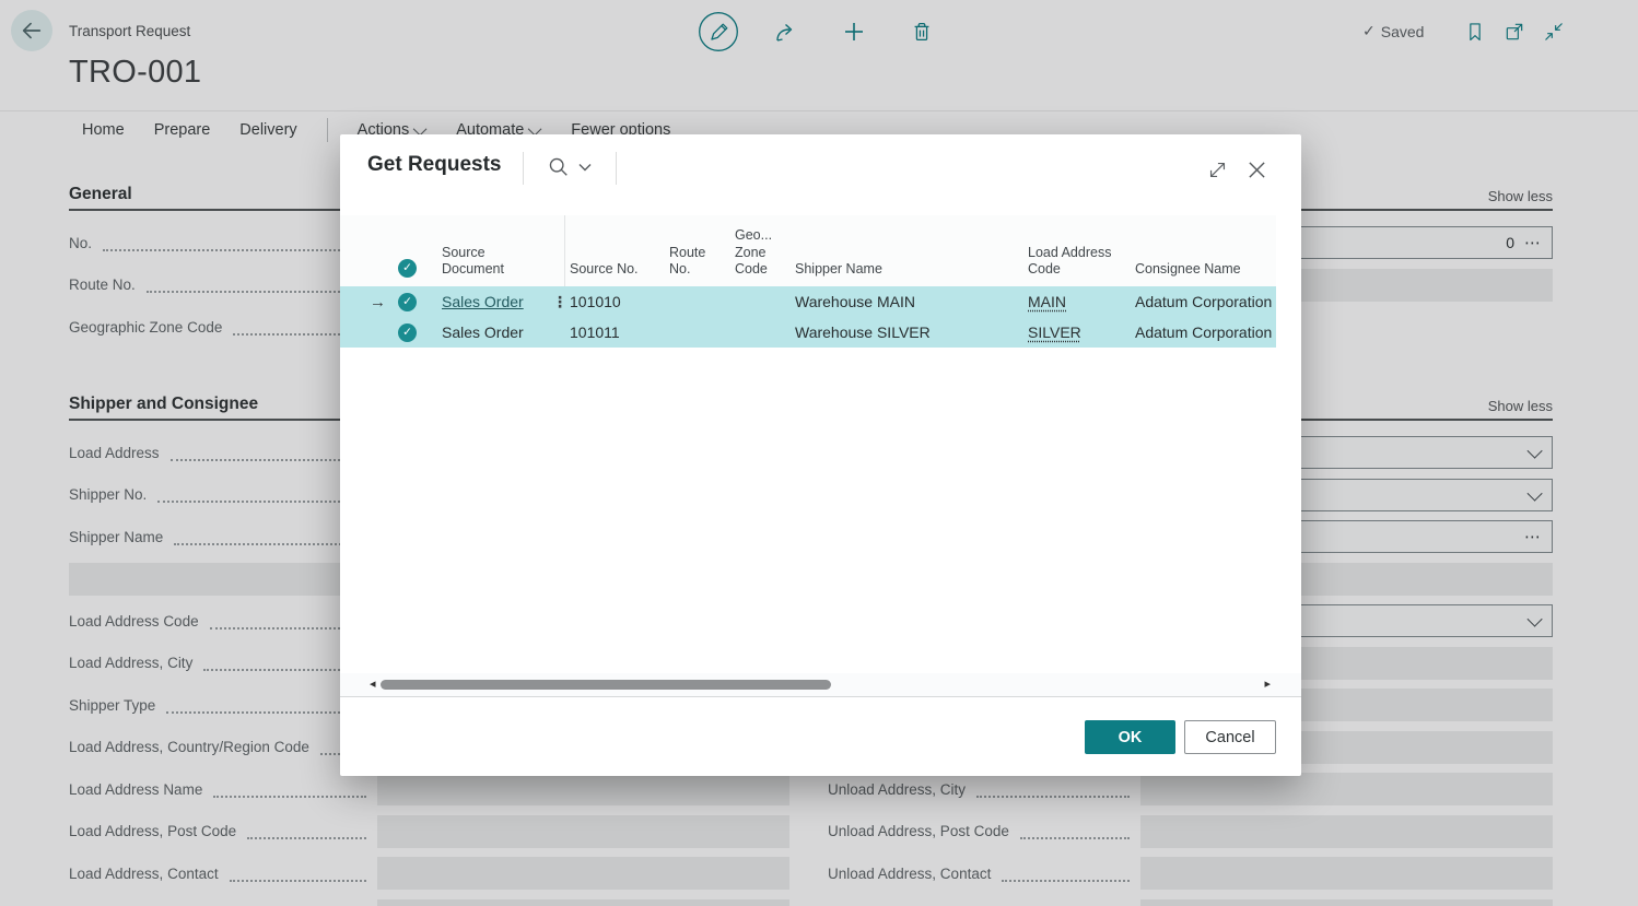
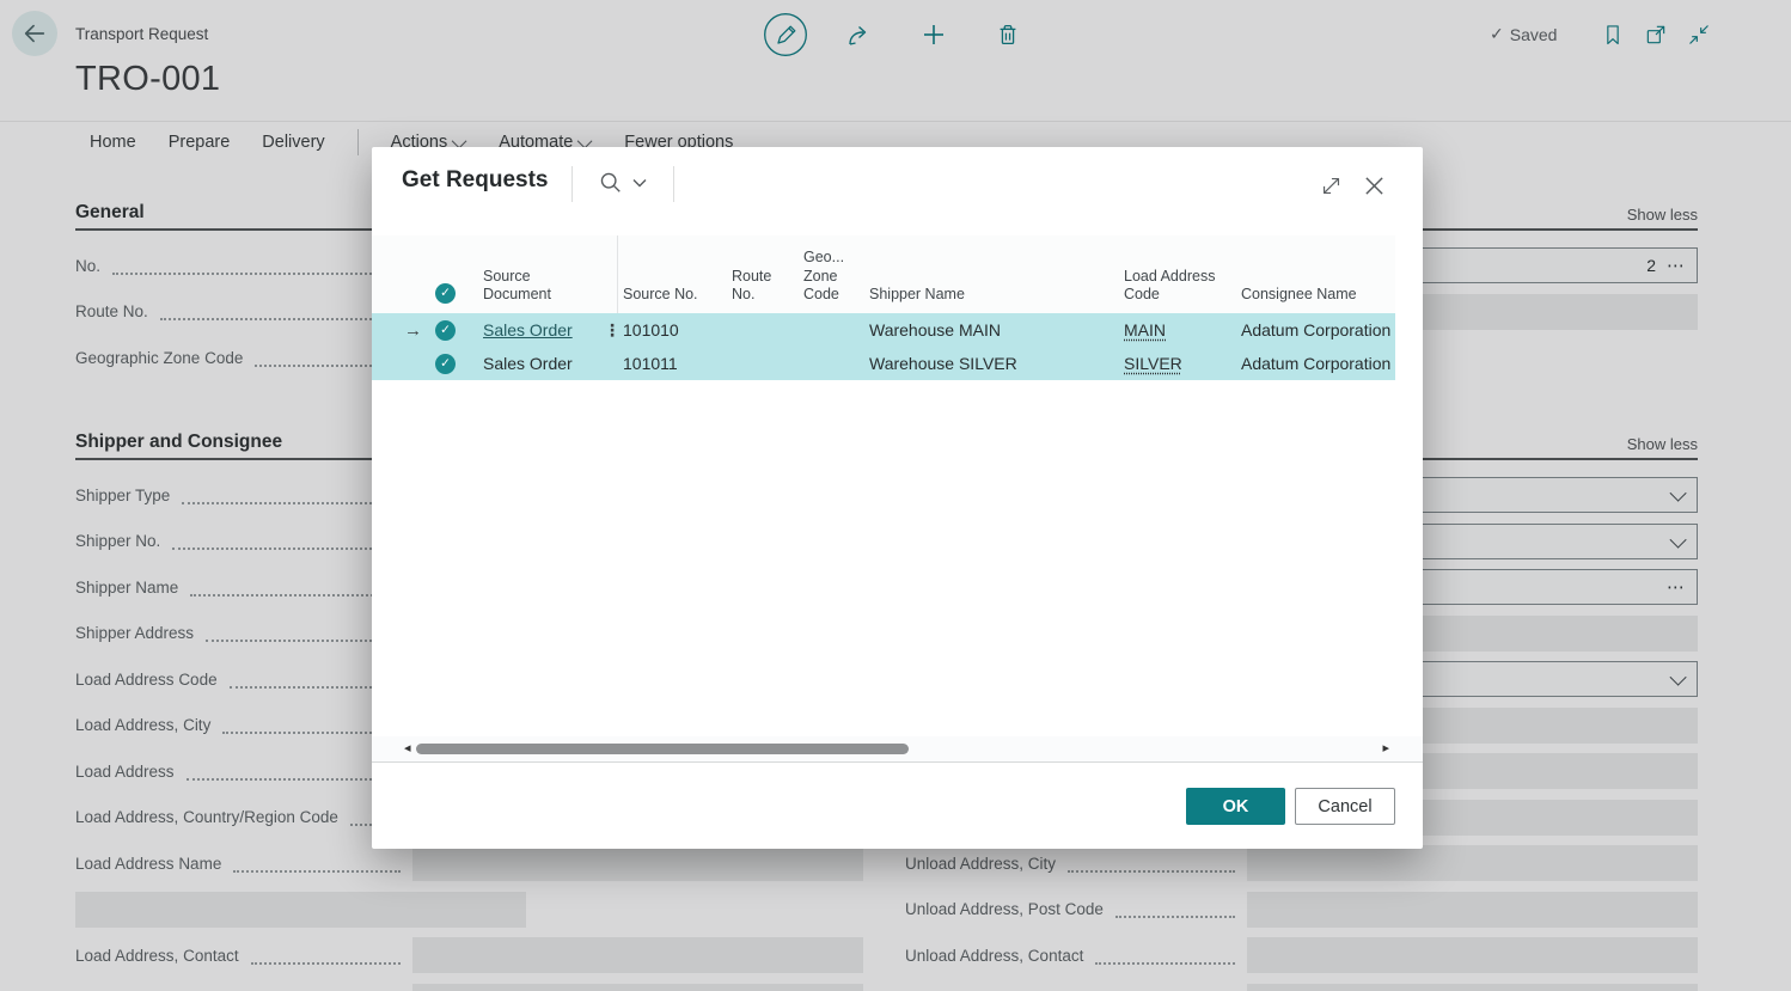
  Transport Request
  ✓
  Saved
  TRO-001
  Home
  Prepare
  Delivery
  Actions
  Automate
  Fewer options
  General
  Show less
  No.
  Route No.
  Geographic Zone Code
- 0
+ 2
  ⋯
  Shipper and Consignee
  Show less
- Load Address
+ Shipper Type
  Shipper No.
  Shipper Name
+ Shipper Address
  Load Address Code
  Load Address, City
- Shipper Type
+ Load Address
  Load Address, Country/Region Code
  Load Address Name
- Load Address, Post Code
  Load Address, Contact
  ⋯
  Unload Address, City
  Unload Address, Post Code
  Unload Address, Contact
  Get Requests
  ✓
  Source Document
  Source No.
  Route No.
  Geo... Zone Code
  Shipper Name
  Load Address Code
  Consignee Name
  →
  ✓
  Sales Order
  ⋮
  101010
  Warehouse MAIN
  MAIN
  Adatum Corporation
  ✓
  Sales Order
  101011
  Warehouse SILVER
  SILVER
  Adatum Corporation
  ◂
  ▸
  OK
  Cancel
